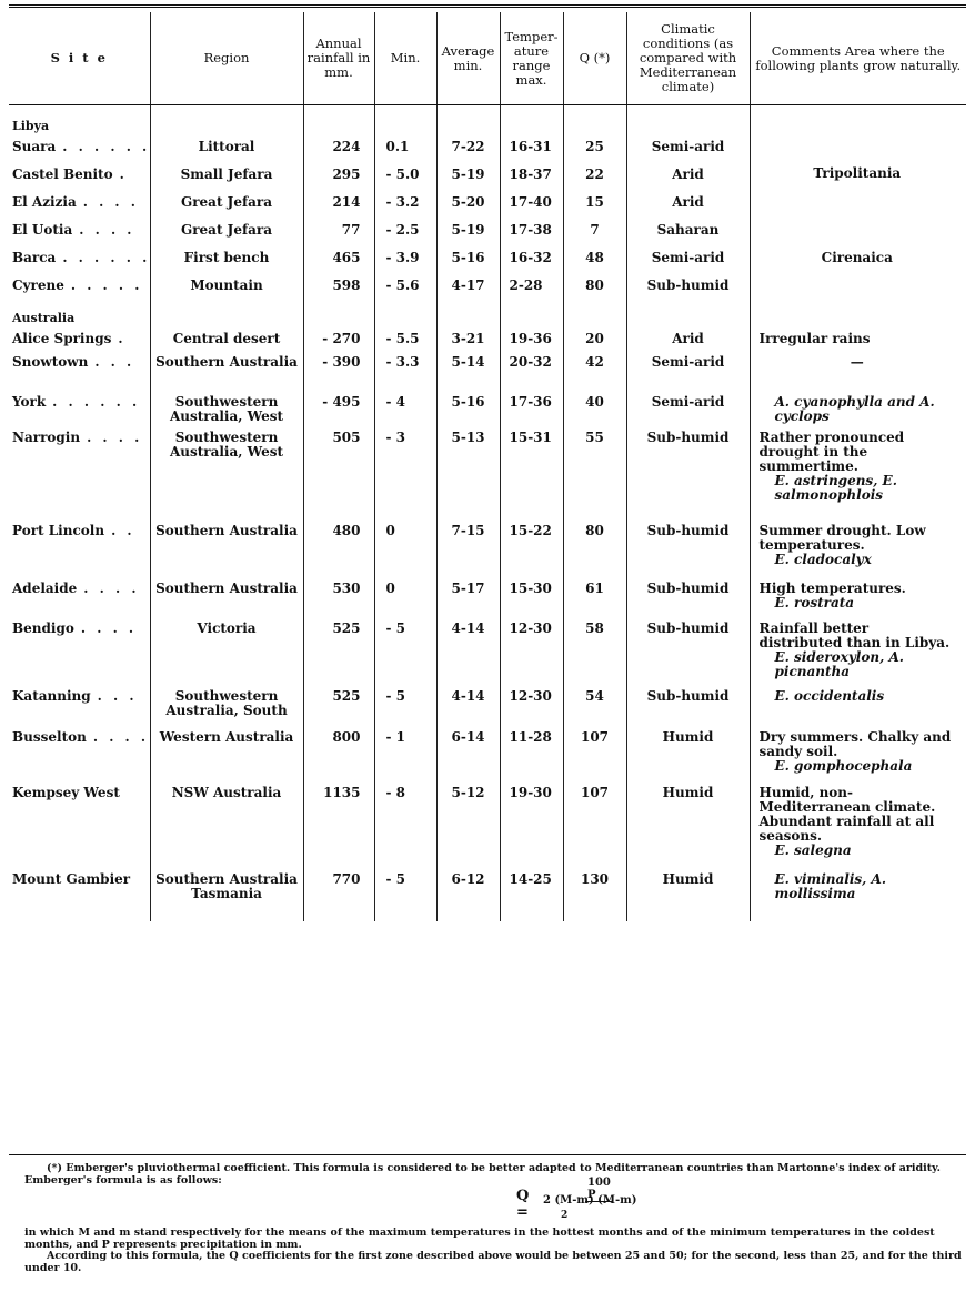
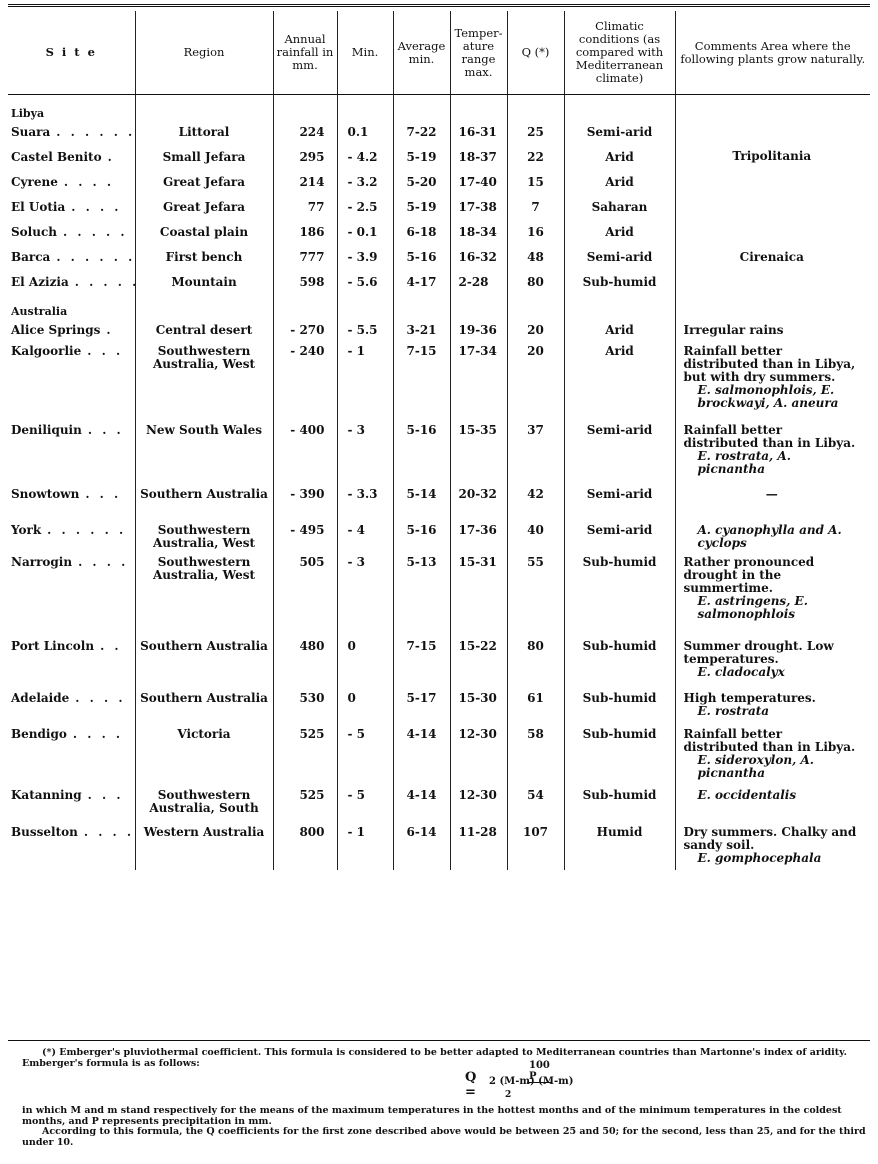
  S i t e	Region	Annual rainfall in mm.	Min.	Average min.	Temper- ature range max.	Q (*)	Climatic conditions (as compared with Mediterranean climate)	Comments Area where the following plants grow naturally.
  Libya
  Suara . . . . . .	Littoral	224	0.1	7-22	16-31	25	Semi-arid
- Castel Benito .	Small Jefara	295	- 5.0	5-19	18-37	22	Arid
+ Castel Benito .	Small Jefara	295	- 4.2	5-19	18-37	22	Arid
- El Azizia . . . .	Great Jefara	214	- 3.2	5-20	17-40	15	Arid	Tripolitania
+ Cyrene . . . .	Great Jefara	214	- 3.2	5-20	17-40	15	Arid	Tripolitania
  El Uotia . . . .	Great Jefara	77	- 2.5	5-19	17-38	7	Saharan
+ Soluch . . . . .	Coastal plain	186	- 0.1	6-18	18-34	16	Arid
- Barca . . . . . .	First bench	465	- 3.9	5-16	16-32	48	Semi-arid	Cirenaica
+ Barca . . . . . .	First bench	777	- 3.9	5-16	16-32	48	Semi-arid	Cirenaica
- Cyrene . . . . .	Mountain	598	- 5.6	4-17	2-28	80	Sub-humid
+ El Azizia . . . .	Mountain	598	- 5.6	4-17	2-28	80	Sub-humid
  Australia
  Alice Springs .	Central desert	- 270	- 5.5	3-21	19-36	20	Arid	Irregular rains
+ Kalgoorlie . . .	Southwestern Australia, West	- 240	- 1	7-15	17-34	20	Arid	Rainfall better distributed than in Libya, but with dry summers.E. salmonophlois, E. brockwayi, A. aneura
+ Deniliquin . . .	New South Wales	- 400	- 3	5-16	15-35	37	Semi-arid	Rainfall better distributed than in Libya.E. rostrata, A. picnantha
  Snowtown . . .	Southern Australia	- 390	- 3.3	5-14	20-32	42	Semi-arid	—
  York . . . . . .	Southwestern Australia, West	- 495	- 4	5-16	17-36	40	Semi-arid	A. cyanophylla and A. cyclops
  Narrogin . . . .	Southwestern Australia, West	505	- 3	5-13	15-31	55	Sub-humid	Rather pronounced drought in the summertime.E. astringens, E. salmonophlois
  Port Lincoln . .	Southern Australia	480	0	7-15	15-22	80	Sub-humid	Summer drought. Low temperatures.E. cladocalyx
  Adelaide . . . .	Southern Australia	530	0	5-17	15-30	61	Sub-humid	High temperatures.E. rostrata
  Bendigo . . . .	Victoria	525	- 5	4-14	12-30	58	Sub-humid	Rainfall better distributed than in Libya.E. sideroxylon, A. picnantha
  Katanning . . .	Southwestern Australia, South	525	- 5	4-14	12-30	54	Sub-humid	E. occidentalis
  Busselton . . . .	Western Australia	800	- 1	6-14	11-28	107	Humid	Dry summers. Chalky and sandy soil.E. gomphocephala
- Kempsey West	NSW Australia	1135	- 8	5-12	19-30	107	Humid	Humid, non-Mediterranean climate. Abundant rainfall at all seasons.E. salegna
- Mount Gambier	Southern Australia Tasmania	770	- 5	6-12	14-25	130	Humid	E. viminalis, A. mollissima
  (*) Emberger's pluviothermal coefficient. This formula is considered to be better adapted to Mediterranean countries than Martonne's index of aridity. Emberger's formula is as follows:
  Q =
  100 P
  2 (M-m) (M-m)
  2
  in which M and m stand respectively for the means of the maximum temperatures in the hottest months and of the minimum temperatures in the coldest months, and P represents precipitation in mm.
  According to this formula, the Q coefficients for the first zone described above would be between 25 and 50; for the second, less than 25, and for the third under 10.
